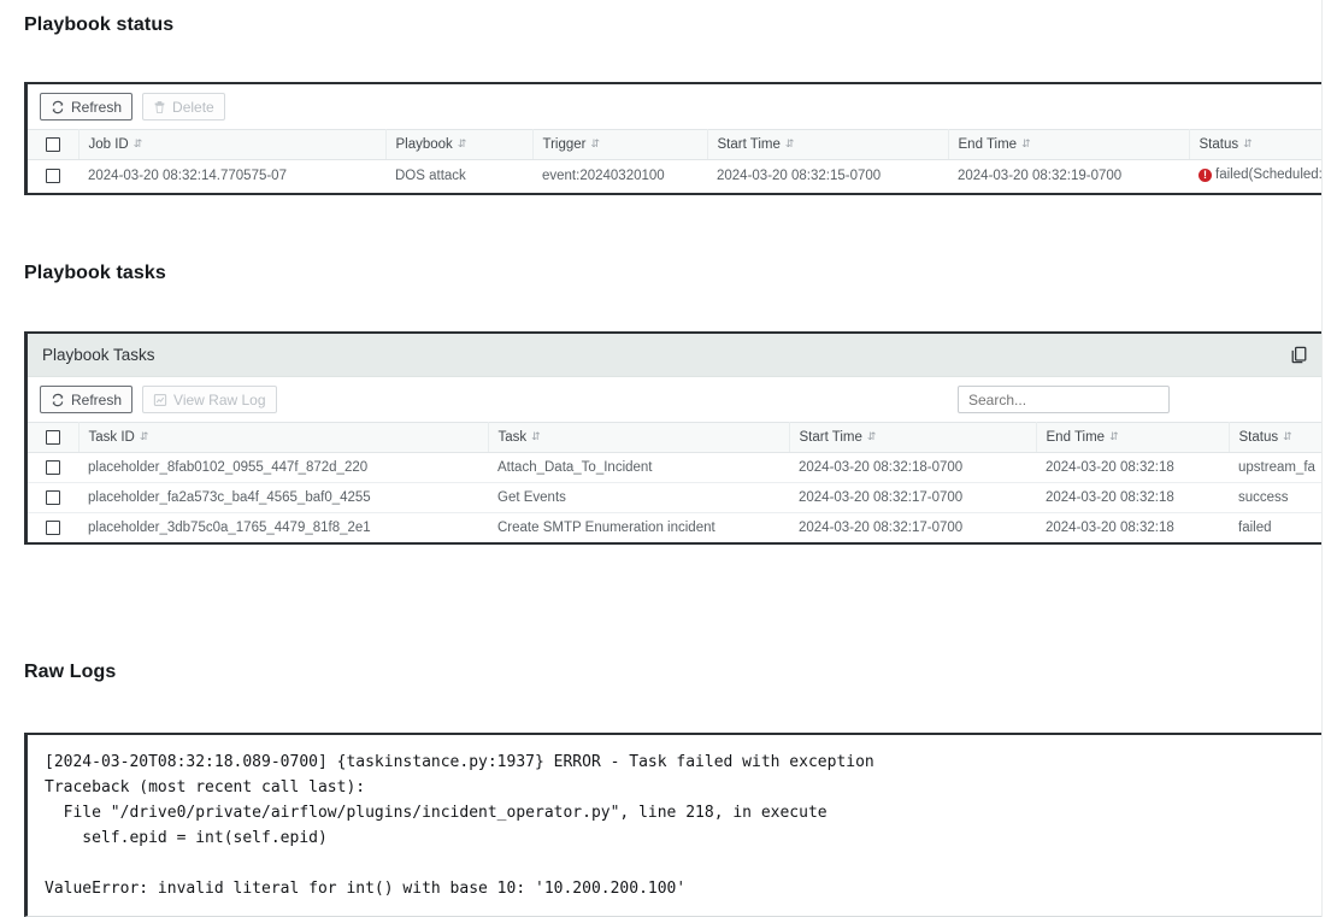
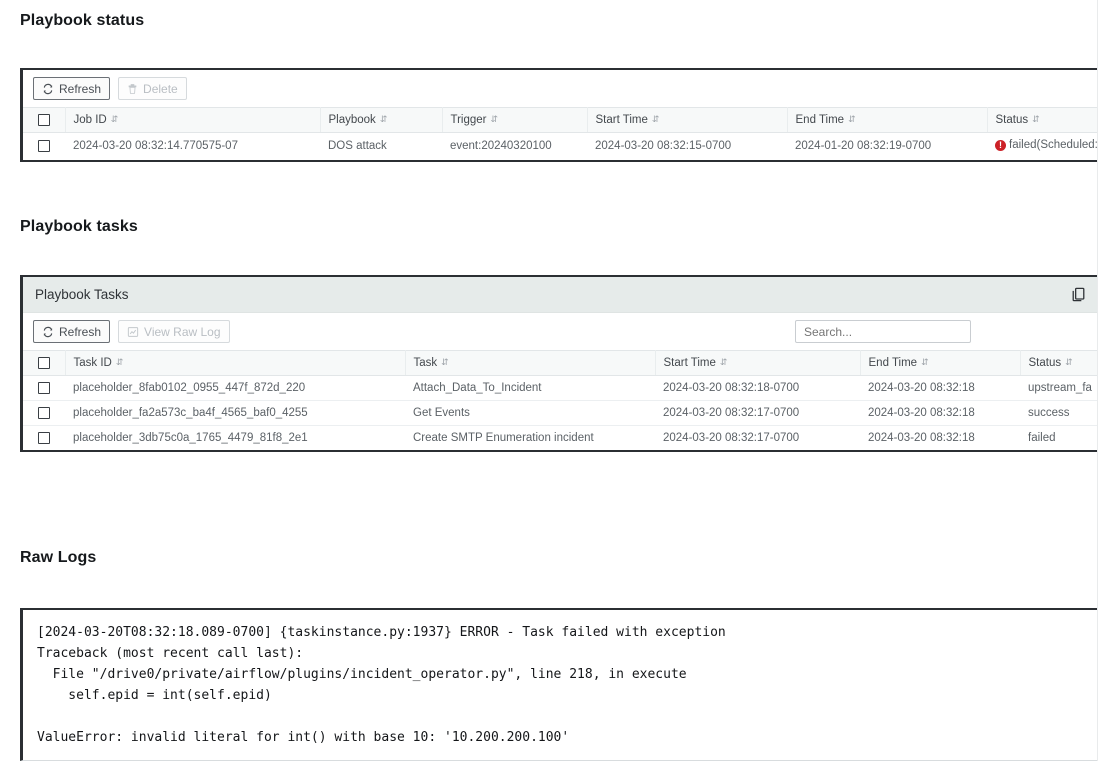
  Playbook status
  Refresh
  Delete
  	Job ID ⇵	Playbook ⇵	Trigger ⇵	Start Time ⇵	End Time ⇵	Status ⇵
- 	2024-03-20 08:32:14.770575-07	DOS attack	event:20240320100	2024-03-20 08:32:15-0700	2024-03-20 08:32:19-0700	failed(Scheduled
+ 	2024-03-20 08:32:14.770575-07	DOS attack	event:20240320100	2024-03-20 08:32:15-0700	2024-01-20 08:32:19-0700	failed(Scheduled
  Playbook tasks
  Playbook Tasks
  Refresh
  View Raw Log
  Search...
  	Task ID ⇵	Task ⇵	Start Time ⇵	End Time ⇵	Status ⇵
  	placeholder_8fab0102_0955_447f_872d_220	Attach_Data_To_Incident	2024-03-20 08:32:18-0700	2024-03-20 08:32:18	upstream_fa
  	placeholder_fa2a573c_ba4f_4565_baf0_4255	Get Events	2024-03-20 08:32:17-0700	2024-03-20 08:32:18	success
  	placeholder_3db75c0a_1765_4479_81f8_2e1	Create SMTP Enumeration incident	2024-03-20 08:32:17-0700	2024-03-20 08:32:18	failed
  Raw Logs
  [2024-03-20T08:32:18.089-0700] {taskinstance.py:1937} ERROR - Task failed with exception
  Traceback (most recent call last):
  File "/drive0/private/airflow/plugins/incident_operator.py", line 218, in execute
  self.epid = int(self.epid)
  ValueError: invalid literal for int() with base 10: '10.200.200.100'
